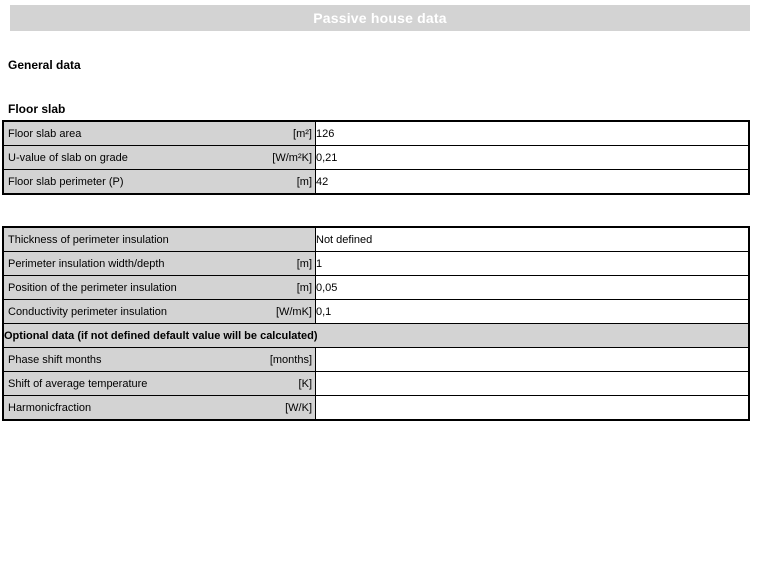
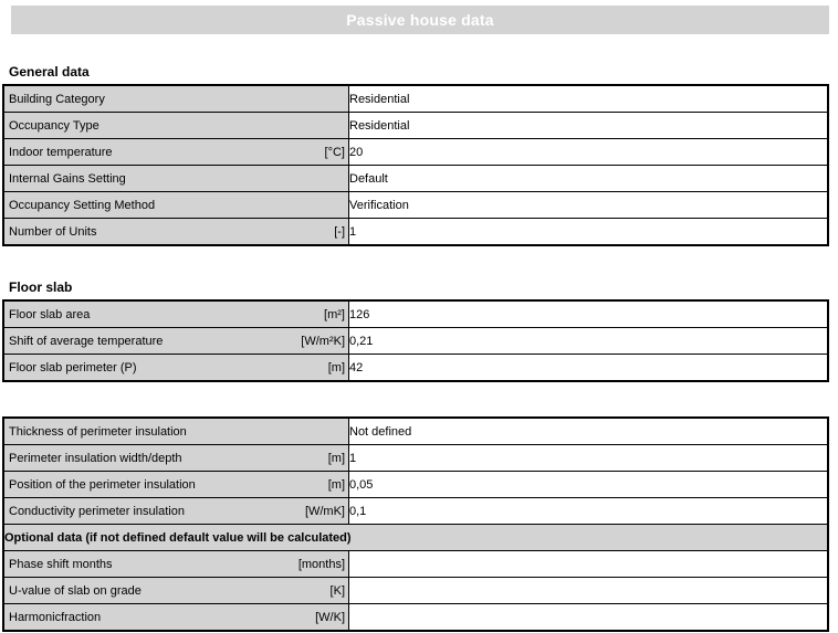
  Passive house data
  General data
+ Building Category	Residential
+ Occupancy Type	Residential
+ Indoor temperature [°C]	20
+ Internal Gains Setting	Default
+ Occupancy Setting Method	Verification
+ Number of Units [-]	1
  Floor slab
  Floor slab area [m²]	126
- U-value of slab on grade [W/m²K]	0,21
+ Shift of average temperature [W/m²K]	0,21
  Floor slab perimeter (P) [m]	42
  Thickness of perimeter insulation	Not defined
  Perimeter insulation width/depth [m]	1
  Position of the perimeter insulation [m]	0,05
  Conductivity perimeter insulation [W/mK]	0,1
  Optional data (if not defined default value will be calculated)
  Phase shift months [months]
- Shift of average temperature [K]
+ U-value of slab on grade [K]
  Harmonicfraction [W/K]
